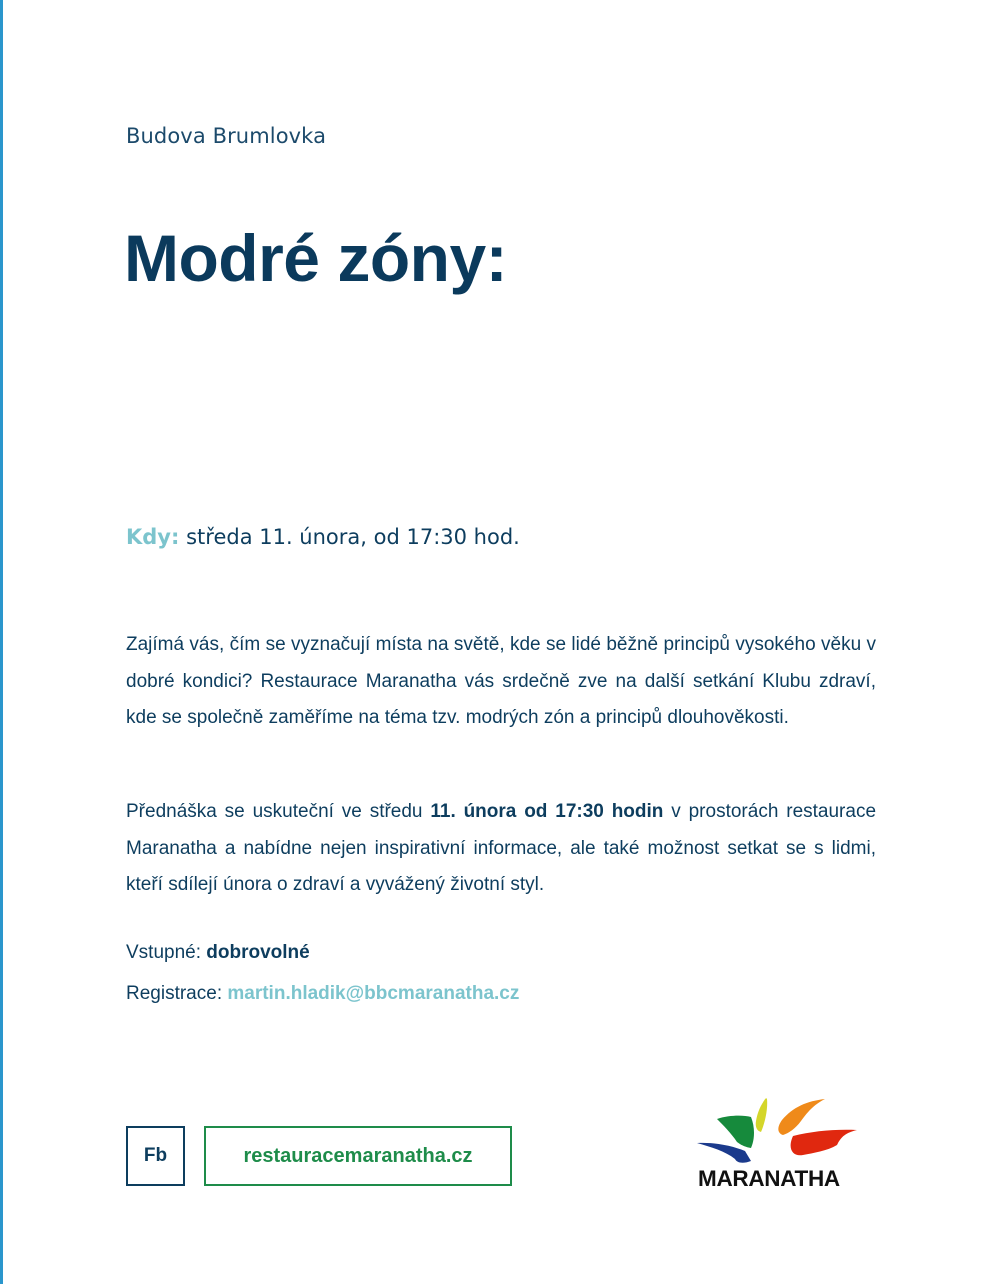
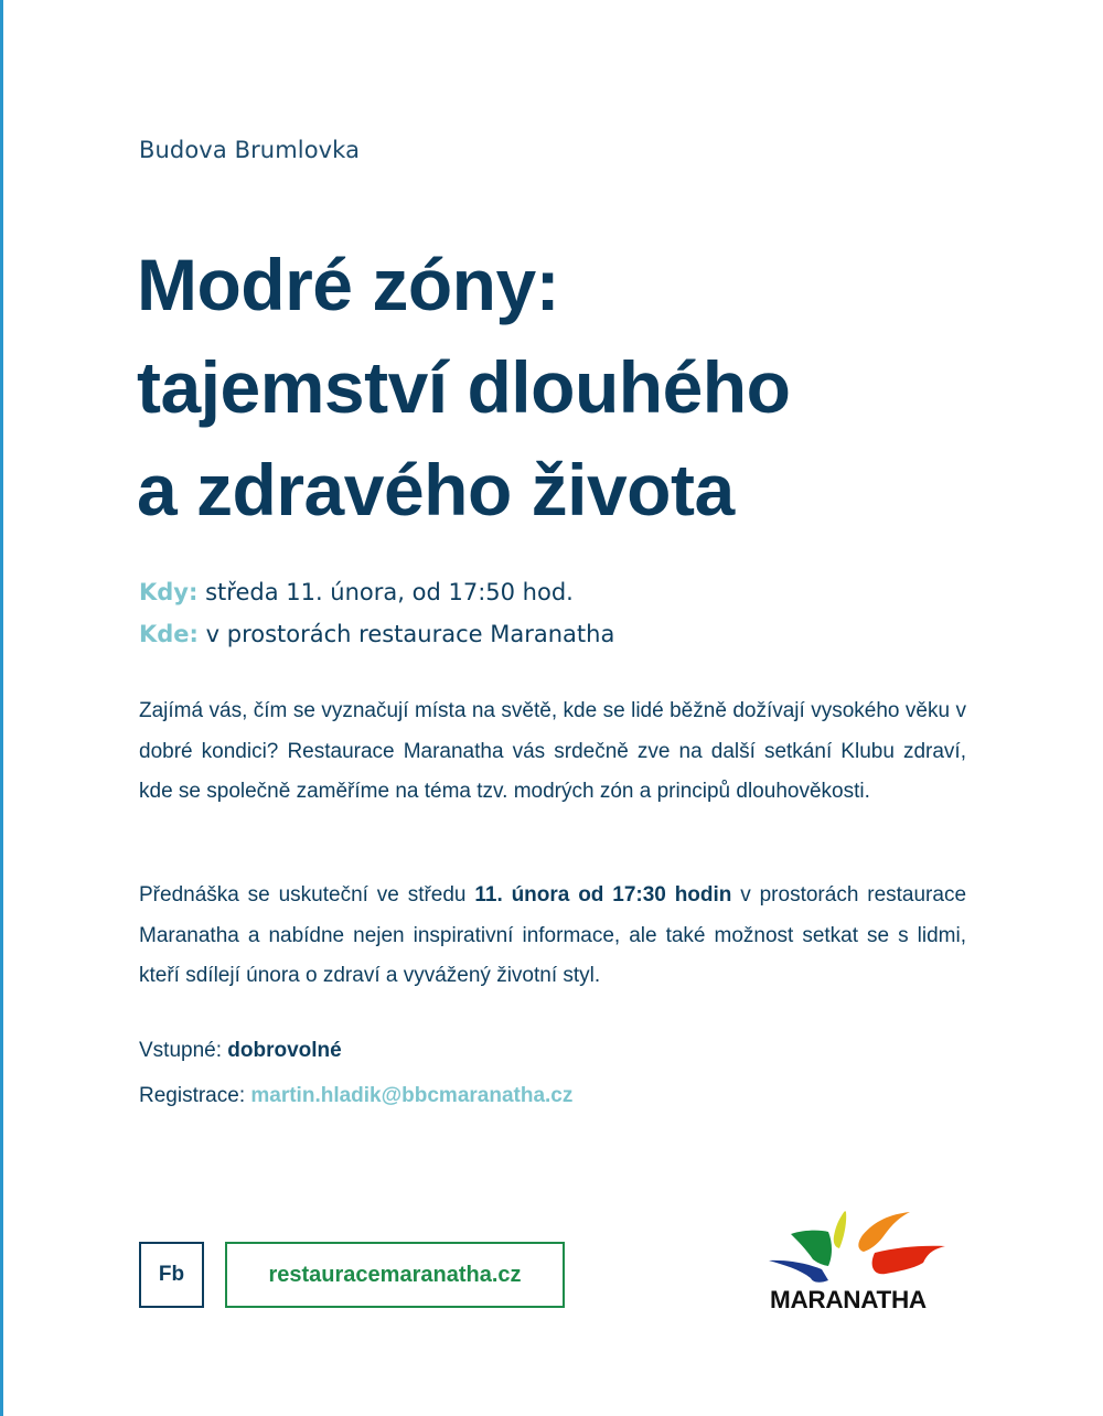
  Budova Brumlovka
  Modré zóny:
+ tajemství dlouhého
+ a zdravého života
- Kdy: středa 11. února, od 17:30 hod.
+ Kdy: středa 11. února, od 17:50 hod.
+ Kde: v prostorách restaurace Maranatha
- Zajímá vás, čím se vyznačují místa na světě, kde se lidé běžně principů vysokého věku v dobré kondici? Restaurace Maranatha vás srdečně zve na další setkání Klubu zdraví, kde se společně zaměříme na téma tzv. modrých zón a principů dlouhověkosti.
+ Zajímá vás, čím se vyznačují místa na světě, kde se lidé běžně dožívají vysokého věku v dobré kondici? Restaurace Maranatha vás srdečně zve na další setkání Klubu zdraví, kde se společně zaměříme na téma tzv. modrých zón a principů dlouhověkosti.
  Přednáška se uskuteční ve středu 11. února od 17:30 hodin v prostorách restaurace Maranatha a nabídne nejen inspirativní informace, ale také možnost setkat se s lidmi, kteří sdílejí února o zdraví a vyvážený životní styl.
  Vstupné: dobrovolné
  Registrace: martin.hladik@bbcmaranatha.cz
  Fb
  restauracemaranatha.cz
  MARANATHA
